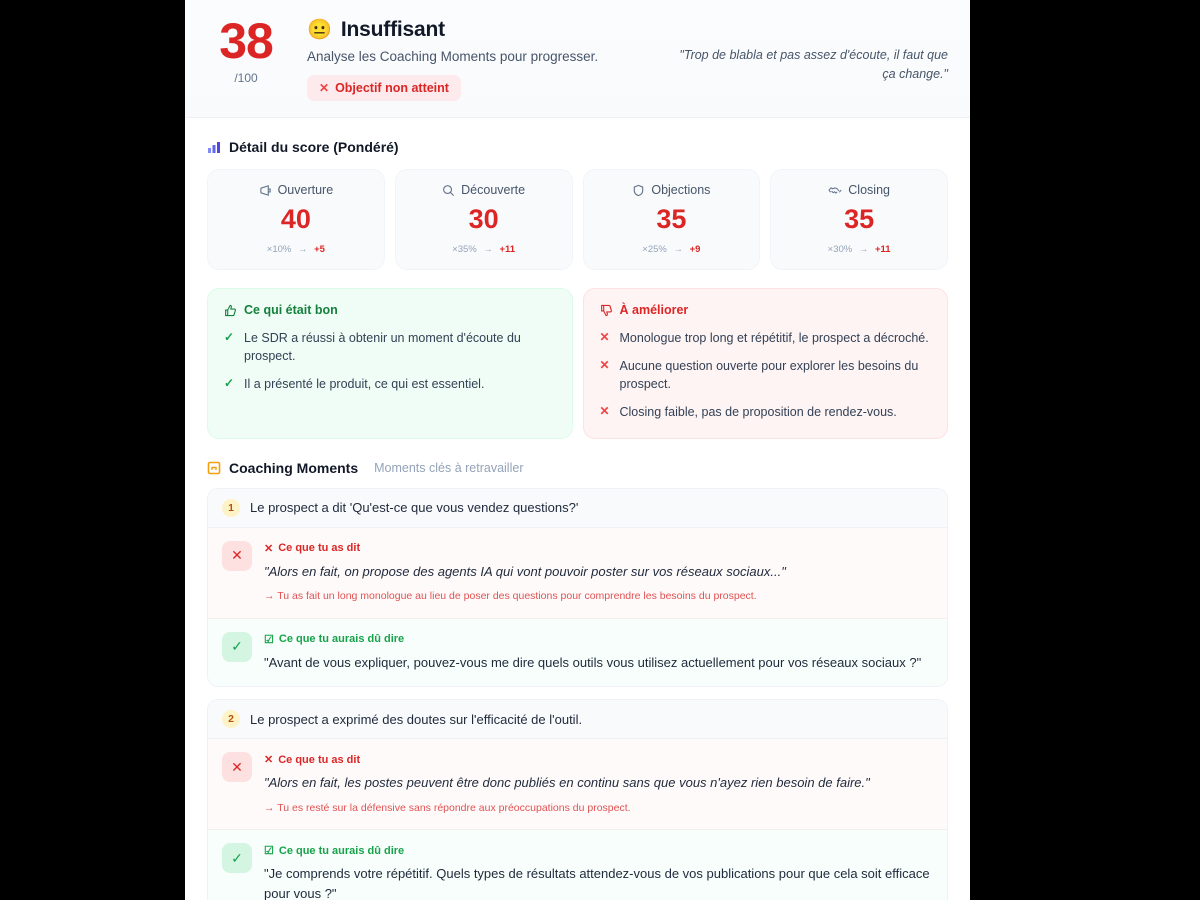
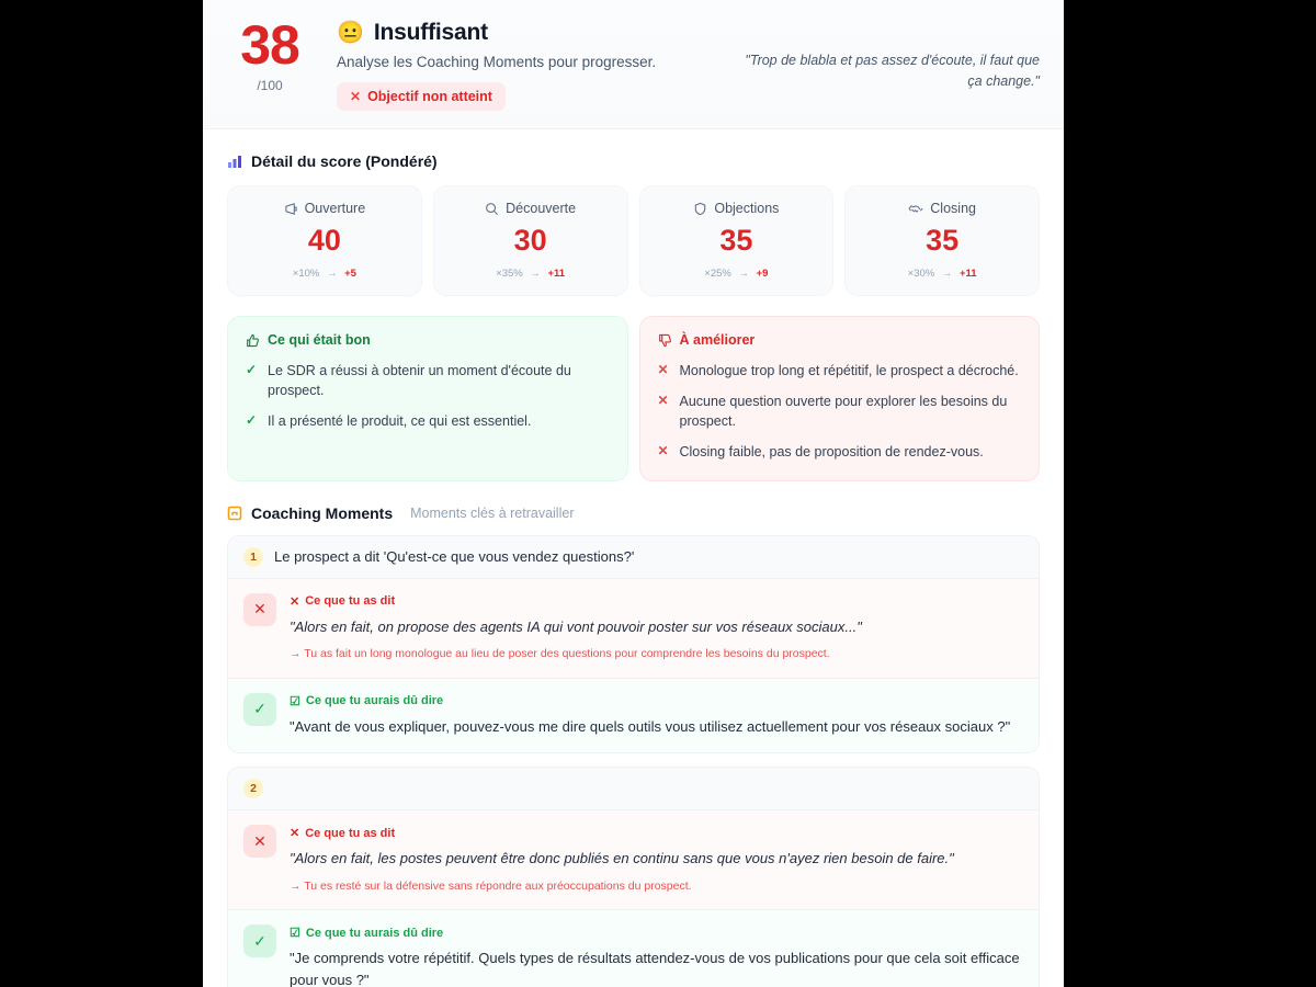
  38
  /100
  😐
  Insuffisant
  Analyse les Coaching Moments pour progresser.
  ✕
  Objectif non atteint
  "Trop de blabla et pas assez d'écoute, il faut que ça change."
  Détail du score (Pondéré)
  Ouverture
  40
  ×10% → +5
  Découverte
  30
  ×35% → +11
  Objections
  35
  ×25% → +9
  Closing
  35
  ×30% → +11
  Ce qui était bon
  ✓
  Le SDR a réussi à obtenir un moment d'écoute du prospect.
  ✓
  Il a présenté le produit, ce qui est essentiel.
  À améliorer
  ✕
  Monologue trop long et répétitif, le prospect a décroché.
  ✕
  Aucune question ouverte pour explorer les besoins du prospect.
  ✕
  Closing faible, pas de proposition de rendez-vous.
  Coaching Moments
  Moments clés à retravailler
  1
  Le prospect a dit 'Qu'est-ce que vous vendez questions?'
  ✕
  ✕
  Ce que tu as dit
  "Alors en fait, on propose des agents IA qui vont pouvoir poster sur vos réseaux sociaux..."
  → Tu as fait un long monologue au lieu de poser des questions pour comprendre les besoins du prospect.
  ✓
  ☑
  Ce que tu aurais dû dire
  "Avant de vous expliquer, pouvez-vous me dire quels outils vous utilisez actuellement pour vos réseaux sociaux ?"
  2
- Le prospect a exprimé des doutes sur l'efficacité de l'outil.
  ✕
  ✕
  Ce que tu as dit
  "Alors en fait, les postes peuvent être donc publiés en continu sans que vous n'ayez rien besoin de faire."
  → Tu es resté sur la défensive sans répondre aux préoccupations du prospect.
  ✓
  ☑
  Ce que tu aurais dû dire
  "Je comprends votre répétitif. Quels types de résultats attendez-vous de vos publications pour que cela soit efficace pour vous ?"
